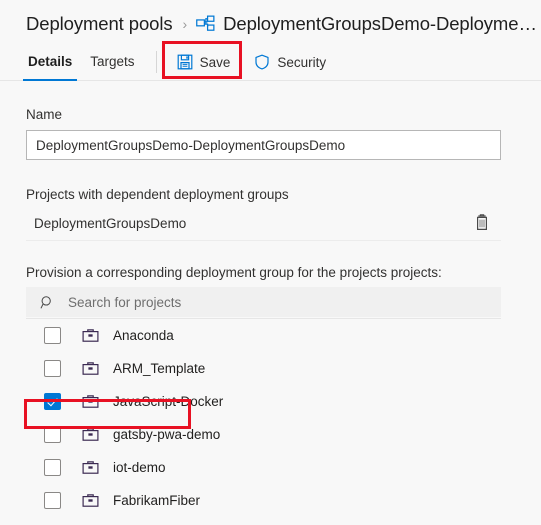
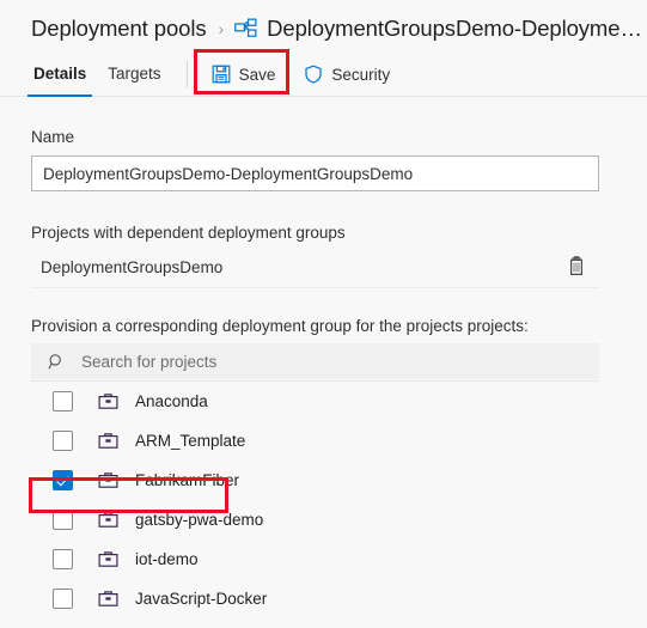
  Deployment pools
  ›
  DeploymentGroupsDemo-Deployment.
  Details
  Targets
  Save
  Security
  Name
  DeploymentGroupsDemo-DeploymentGroupsDemo
  Projects with dependent deployment groups
  DeploymentGroupsDemo
  Provision a corresponding deployment group for the projects projects:
  Search for projects
  Anaconda
  ARM_Template
- JavaScript-Docker
+ FabrikamFiber
  gatsby-pwa-demo
  iot-demo
- FabrikamFiber
+ JavaScript-Docker
